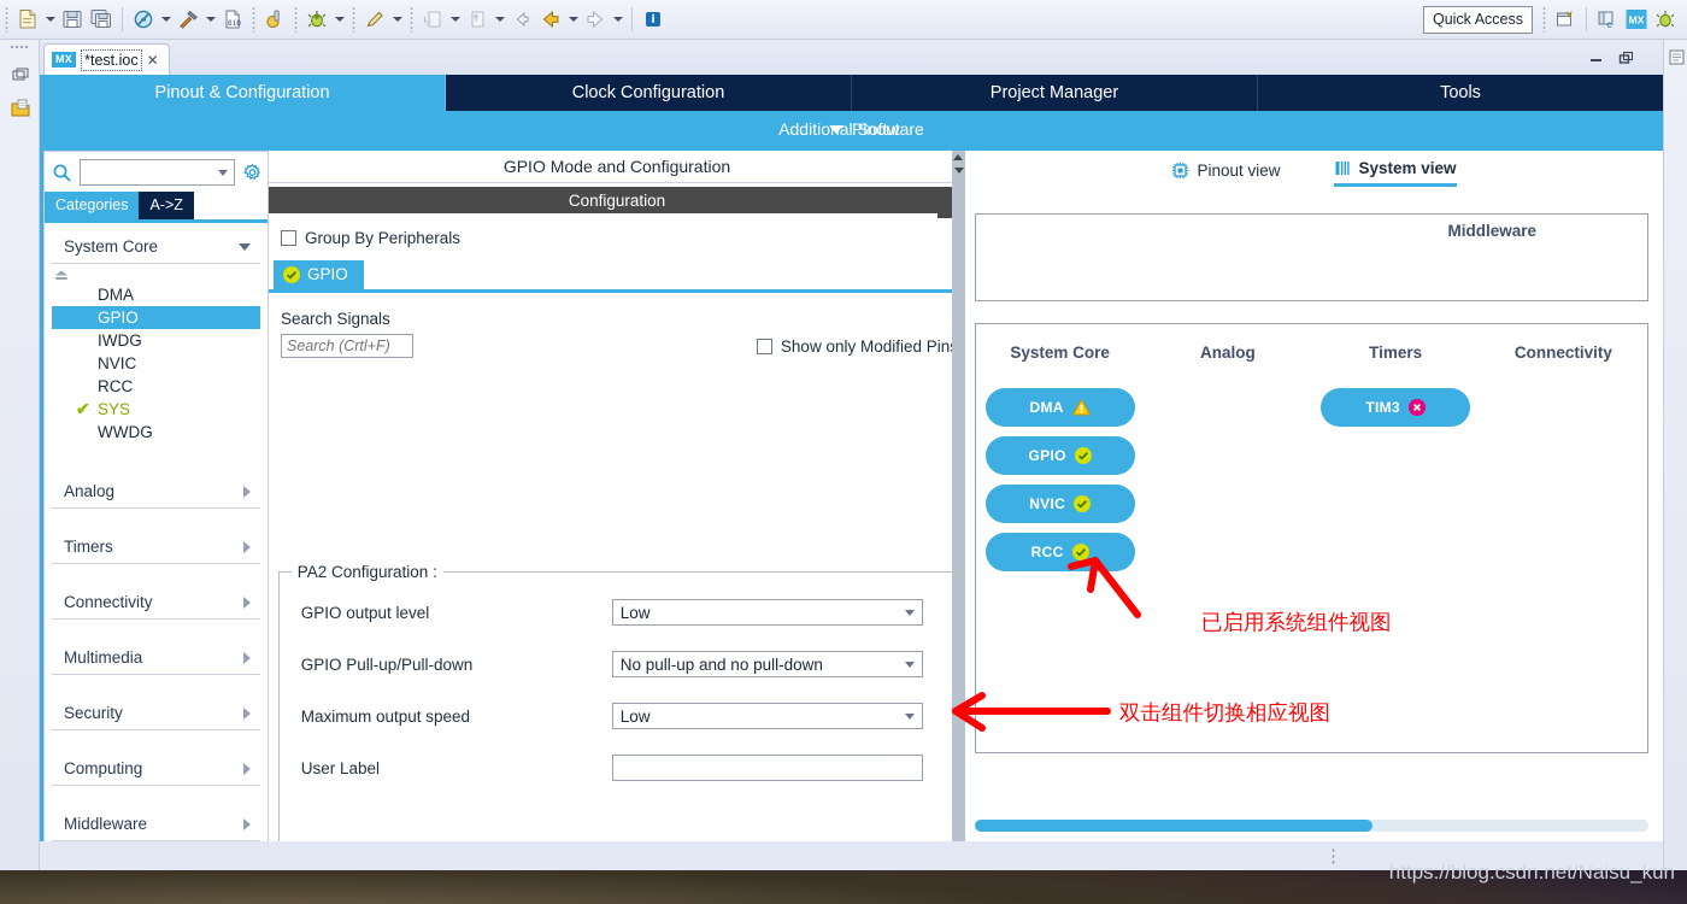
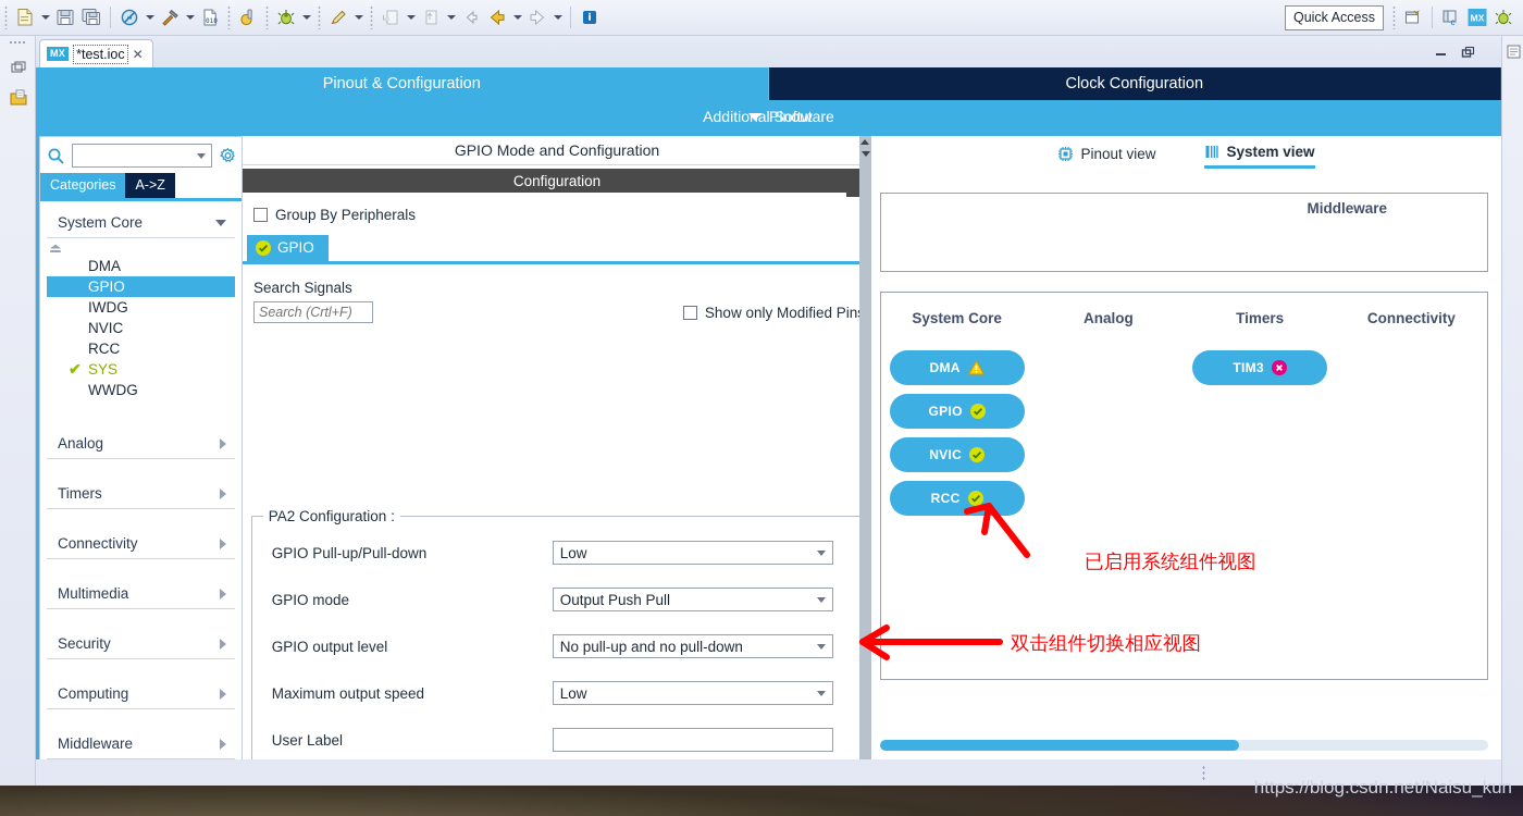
  Quick Access
  c
  MX
  MX
  *test.ioc
  ✕
  Pinout & Configuration
  Clock Configuration
- Project Manager
- Tools
  Additional Software
  Pinout
  Categories
  A->Z
  System Core
  DMA
  GPIO
  IWDG
  NVIC
  RCC
  ✔
  SYS
  WWDG
  Analog
  Timers
  Connectivity
  Multimedia
  Security
  Computing
  Middleware
  GPIO Mode and Configuration
  Configuration
  Group By Peripherals
  GPIO
  Search Signals
  Search (Crtl+F)
  Show only Modified Pin
  PA2 Configuration :
- GPIO output level
+ GPIO Pull-up/Pull-down
  Low
+ GPIO mode
+ Output Push Pull
- GPIO Pull-up/Pull-down
+ GPIO output level
  No pull-up and no pull-down
  Maximum output speed
  Low
  User Label
  Pinout view
  System view
  Middleware
  System Core
  DMA
  GPIO
  NVIC
  RCC
  Analog
  Timers
  TIM3
  Connectivity
  已启用系统组件视图
  双击组件切换相应视图
  https://blog.csdn.net/Naisu_kun
